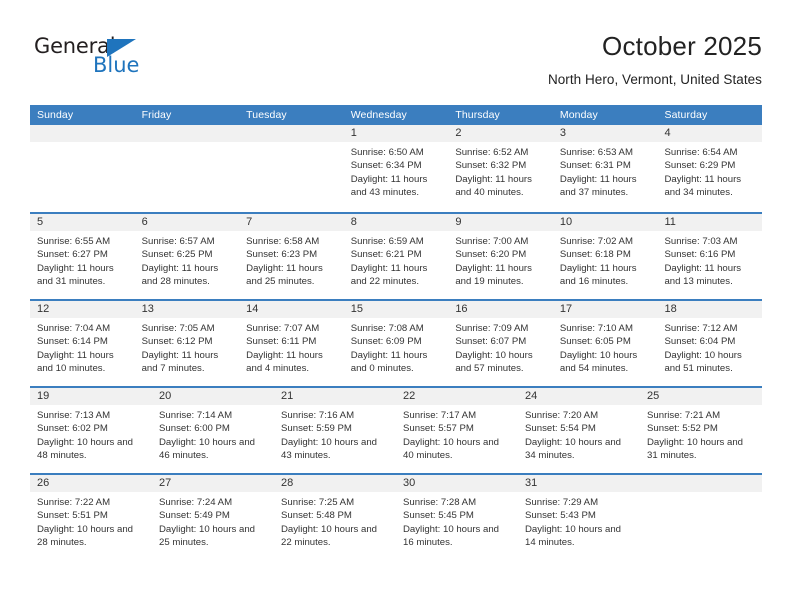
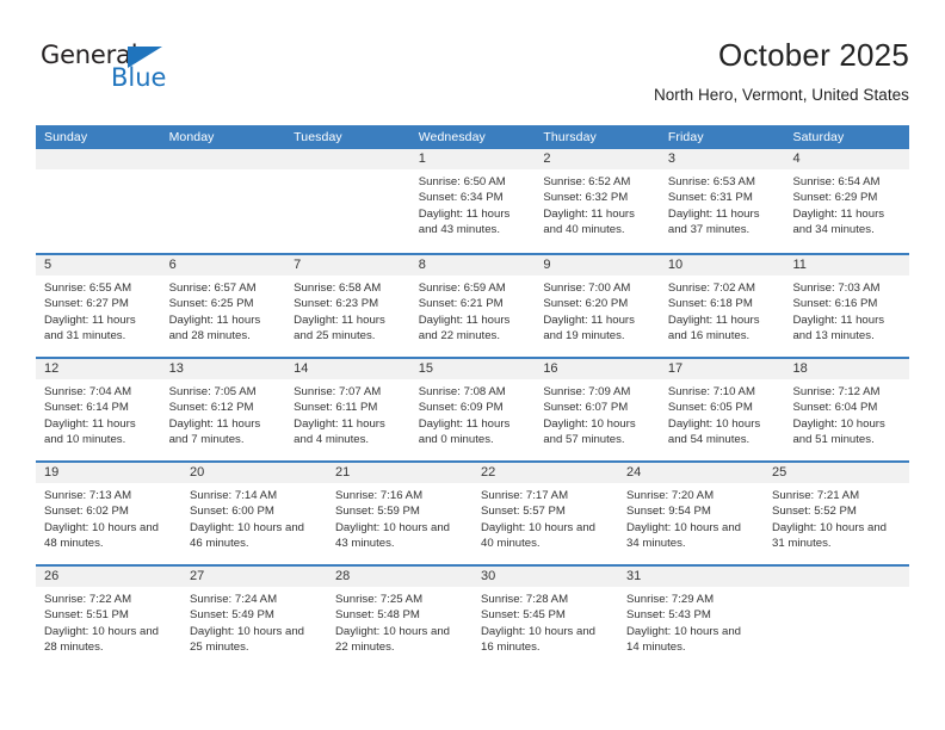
  General
  Blue
  October 2025
  North Hero, Vermont, United States
  Sunday
- Friday
+ Monday
  Tuesday
  Wednesday
  Thursday
- Monday
+ Friday
  Saturday
  1
  Sunrise: 6:50 AM
  Sunset: 6:34 PM
  Daylight: 11 hours and 43 minutes.
  2
  Sunrise: 6:52 AM
  Sunset: 6:32 PM
  Daylight: 11 hours and 40 minutes.
  3
  Sunrise: 6:53 AM
  Sunset: 6:31 PM
  Daylight: 11 hours and 37 minutes.
  4
  Sunrise: 6:54 AM
  Sunset: 6:29 PM
  Daylight: 11 hours and 34 minutes.
  5
  Sunrise: 6:55 AM
  Sunset: 6:27 PM
  Daylight: 11 hours and 31 minutes.
  6
  Sunrise: 6:57 AM
  Sunset: 6:25 PM
  Daylight: 11 hours and 28 minutes.
  7
  Sunrise: 6:58 AM
  Sunset: 6:23 PM
  Daylight: 11 hours and 25 minutes.
  8
  Sunrise: 6:59 AM
  Sunset: 6:21 PM
  Daylight: 11 hours and 22 minutes.
  9
  Sunrise: 7:00 AM
  Sunset: 6:20 PM
  Daylight: 11 hours and 19 minutes.
  10
  Sunrise: 7:02 AM
  Sunset: 6:18 PM
  Daylight: 11 hours and 16 minutes.
  11
  Sunrise: 7:03 AM
  Sunset: 6:16 PM
  Daylight: 11 hours and 13 minutes.
  12
  Sunrise: 7:04 AM
  Sunset: 6:14 PM
  Daylight: 11 hours and 10 minutes.
  13
  Sunrise: 7:05 AM
  Sunset: 6:12 PM
  Daylight: 11 hours and 7 minutes.
  14
  Sunrise: 7:07 AM
  Sunset: 6:11 PM
  Daylight: 11 hours and 4 minutes.
  15
  Sunrise: 7:08 AM
  Sunset: 6:09 PM
  Daylight: 11 hours and 0 minutes.
  16
  Sunrise: 7:09 AM
  Sunset: 6:07 PM
  Daylight: 10 hours and 57 minutes.
  17
  Sunrise: 7:10 AM
  Sunset: 6:05 PM
  Daylight: 10 hours and 54 minutes.
  18
  Sunrise: 7:12 AM
  Sunset: 6:04 PM
  Daylight: 10 hours and 51 minutes.
  19
  Sunrise: 7:13 AM
  Sunset: 6:02 PM
  Daylight: 10 hours and 48 minutes.
  20
  Sunrise: 7:14 AM
  Sunset: 6:00 PM
  Daylight: 10 hours and 46 minutes.
  21
  Sunrise: 7:16 AM
  Sunset: 5:59 PM
  Daylight: 10 hours and 43 minutes.
  22
  Sunrise: 7:17 AM
  Sunset: 5:57 PM
  Daylight: 10 hours and 40 minutes.
  24
  Sunrise: 7:20 AM
- Sunset: 5:54 PM
+ Sunset: 9:54 PM
  Daylight: 10 hours and 34 minutes.
  25
  Sunrise: 7:21 AM
  Sunset: 5:52 PM
  Daylight: 10 hours and 31 minutes.
  26
  Sunrise: 7:22 AM
  Sunset: 5:51 PM
  Daylight: 10 hours and 28 minutes.
  27
  Sunrise: 7:24 AM
  Sunset: 5:49 PM
  Daylight: 10 hours and 25 minutes.
  28
  Sunrise: 7:25 AM
  Sunset: 5:48 PM
  Daylight: 10 hours and 22 minutes.
  30
  Sunrise: 7:28 AM
  Sunset: 5:45 PM
  Daylight: 10 hours and 16 minutes.
  31
  Sunrise: 7:29 AM
  Sunset: 5:43 PM
  Daylight: 10 hours and 14 minutes.
